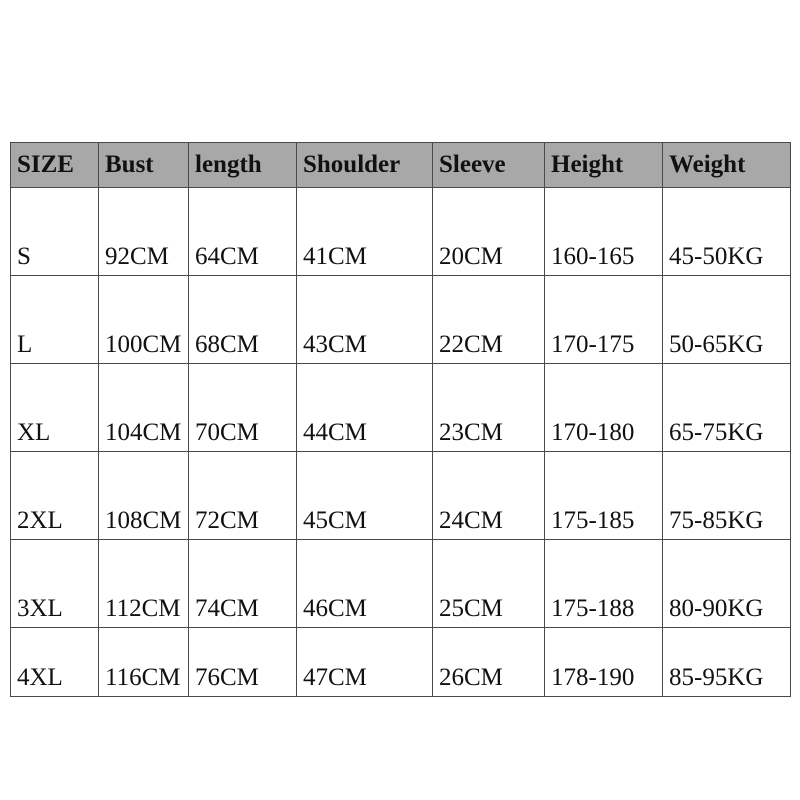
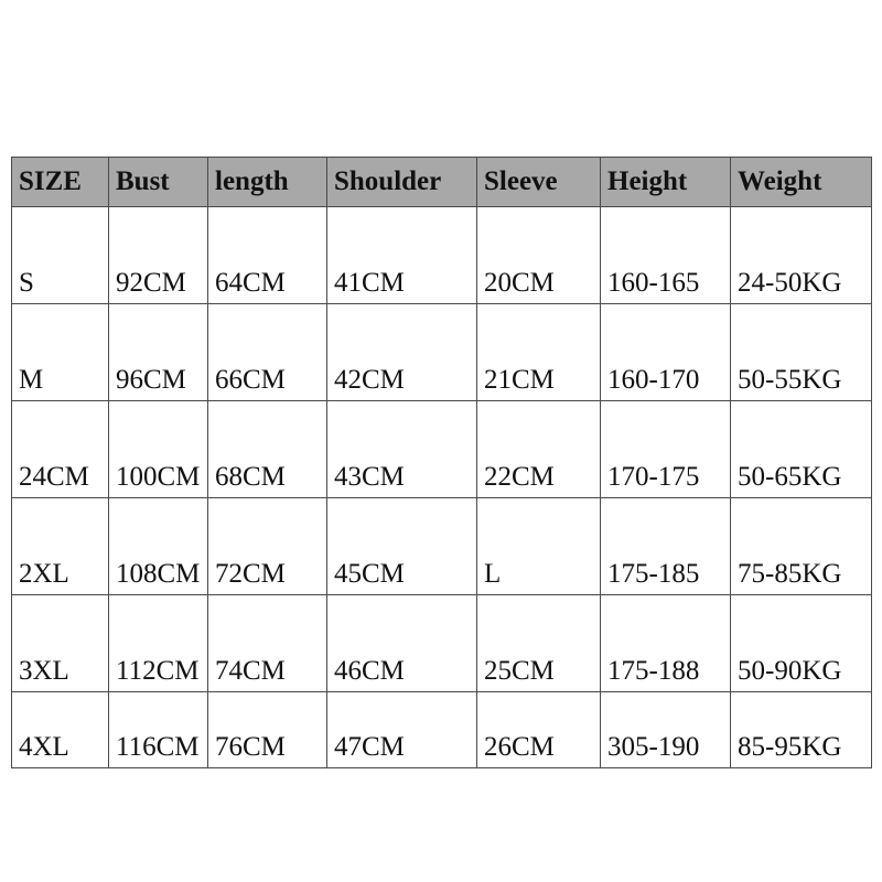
  SIZE	Bust	length	Shoulder	Sleeve	Height	Weight
- S	92CM	64CM	41CM	20CM	160-165	45-50KG
+ S	92CM	64CM	41CM	20CM	160-165	24-50KG
+ M	96CM	66CM	42CM	21CM	160-170	50-55KG
- L	100CM	68CM	43CM	22CM	170-175	50-65KG
+ 24CM	100CM	68CM	43CM	22CM	170-175	50-65KG
- XL	104CM	70CM	44CM	23CM	170-180	65-75KG
- 2XL	108CM	72CM	45CM	24CM	175-185	75-85KG
+ 2XL	108CM	72CM	45CM	L	175-185	75-85KG
- 3XL	112CM	74CM	46CM	25CM	175-188	80-90KG
+ 3XL	112CM	74CM	46CM	25CM	175-188	50-90KG
- 4XL	116CM	76CM	47CM	26CM	178-190	85-95KG
+ 4XL	116CM	76CM	47CM	26CM	305-190	85-95KG
